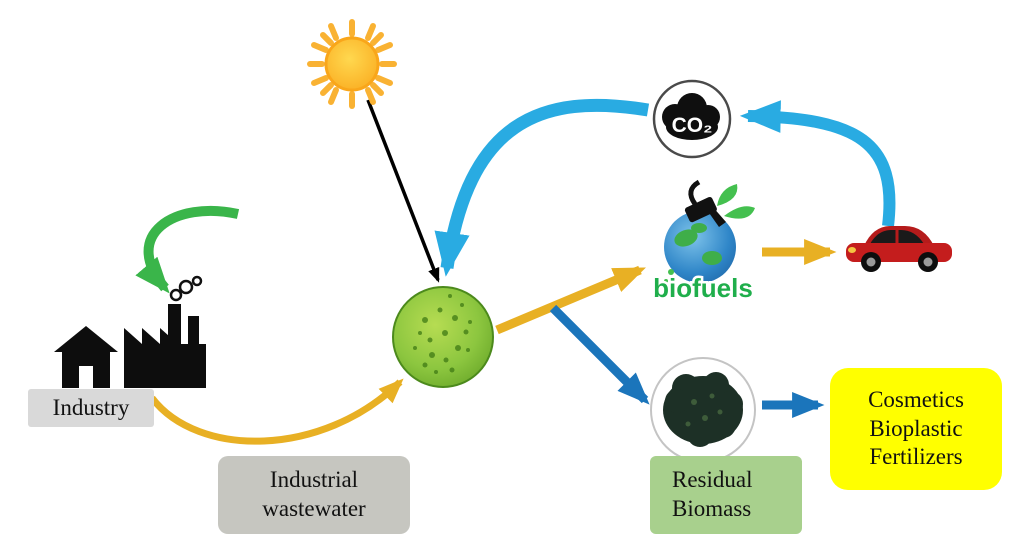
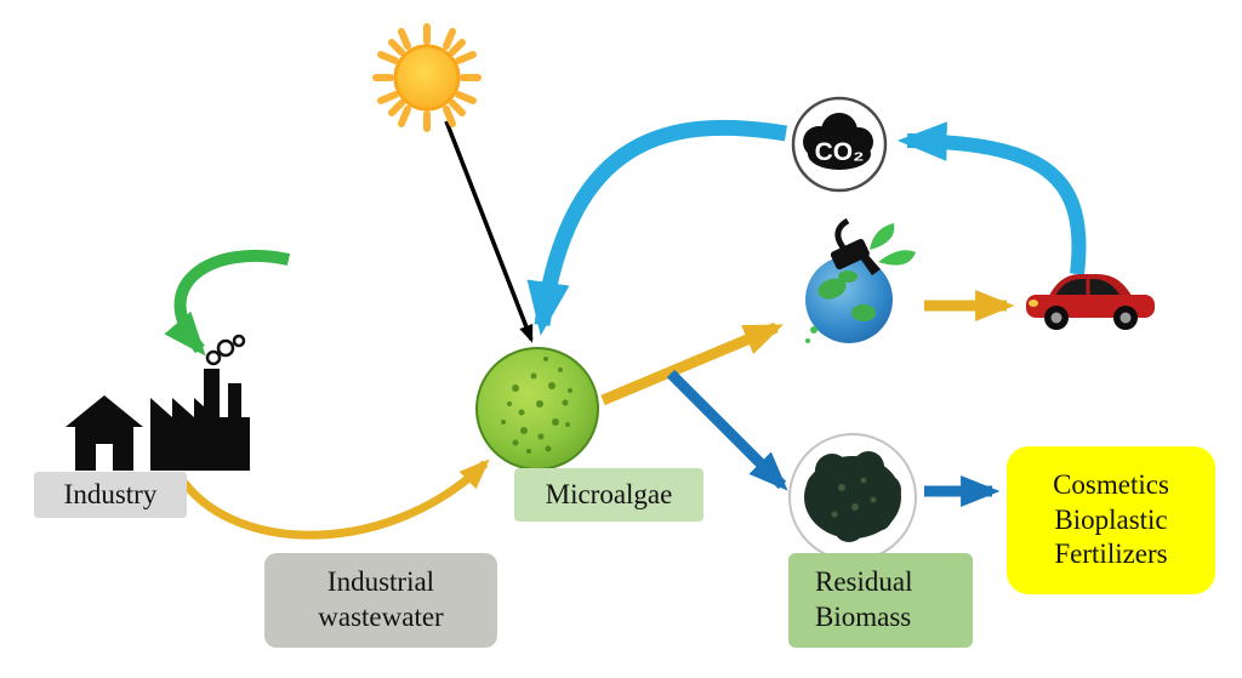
  CO₂
- biofuels
  Industry
  Industrial wastewater
+ Microalgae
  Residual Biomass
  Cosmetics
  Bioplastic
  Fertilizers
